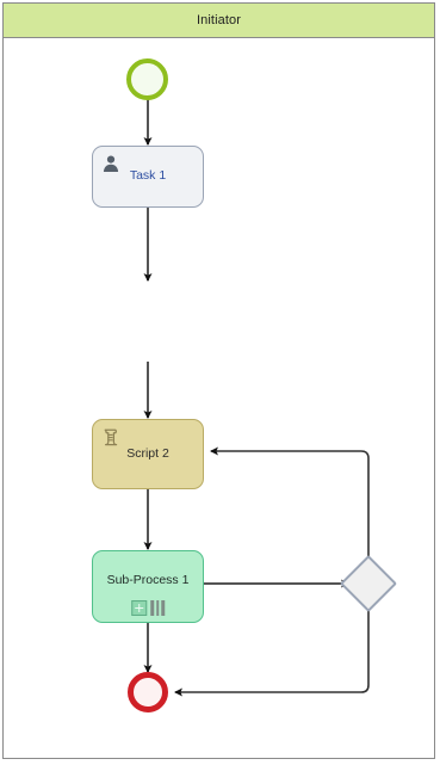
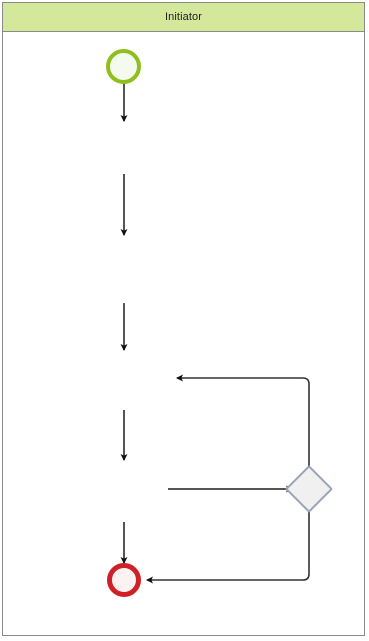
  Initiator
- Task 1
- Script 2
- Sub-Process 1
